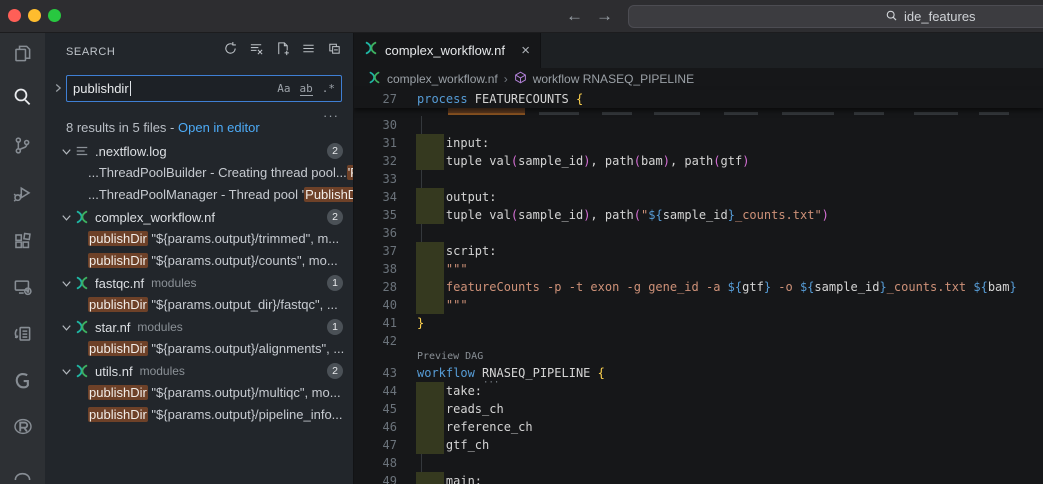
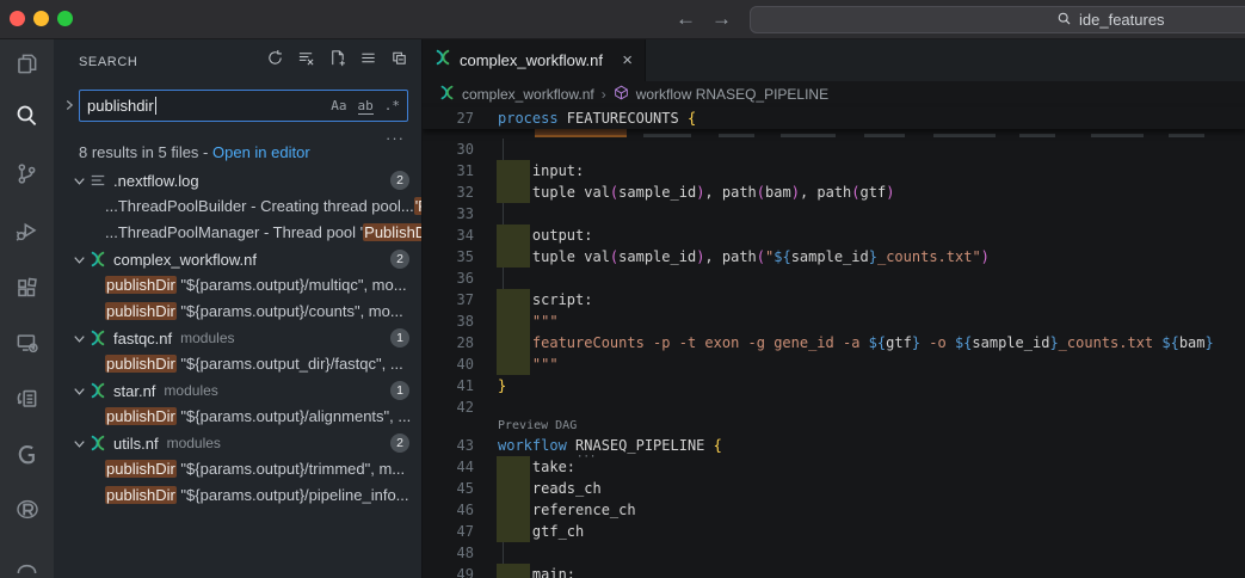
  ←
  →
  ide_features
  SEARCH
  publishdir
  Aa
  ab
  .*
  ···
  8 results in 5 files - Open in editor
  .nextflow.log
  2
  ...ThreadPoolBuilder - Creating thread pool...'
  ...ThreadPoolManager - Thread pool 'Publish
  complex_workflow.nf
  2
- publishDir "${params.output}/trimmed", m...
+ publishDir "${params.output}/multiqc", mo...
  publishDir "${params.output}/counts", mo...
  fastqc.nf
  modules
  1
  publishDir "${params.output_dir}/fastqc", ...
  star.nf
  modules
  1
  publishDir "${params.output}/alignments", ...
  utils.nf
  modules
  2
- publishDir "${params.output}/multiqc", mo...
+ publishDir "${params.output}/trimmed", m...
  publishDir "${params.output}/pipeline_info...
  complex_workflow.nf
  ×
  complex_workflow.nf
  ›
  workflow RNASEQ_PIPELINE
  27
  process FEATURECOUNTS {
  30
  31
  input:
  32
  tuple val(sample_id), path(bam), path(gtf)
  33
  34
  output:
  35
  tuple val(sample_id), path("${sample_id}_counts.txt")
  36
  37
  script:
  38
  """
  28
  featureCounts -p -t exon -g gene_id -a ${gtf} -o ${sample_id}_counts.txt ${bam}
  40
  """
  41
  }
  42
  Preview DAG
  43
  workflow RNASEQ_PIPELINE {
  44
  take:
  45
  reads_ch
  46
  reference_ch
  47
  gtf_ch
  48
  49
  main:
